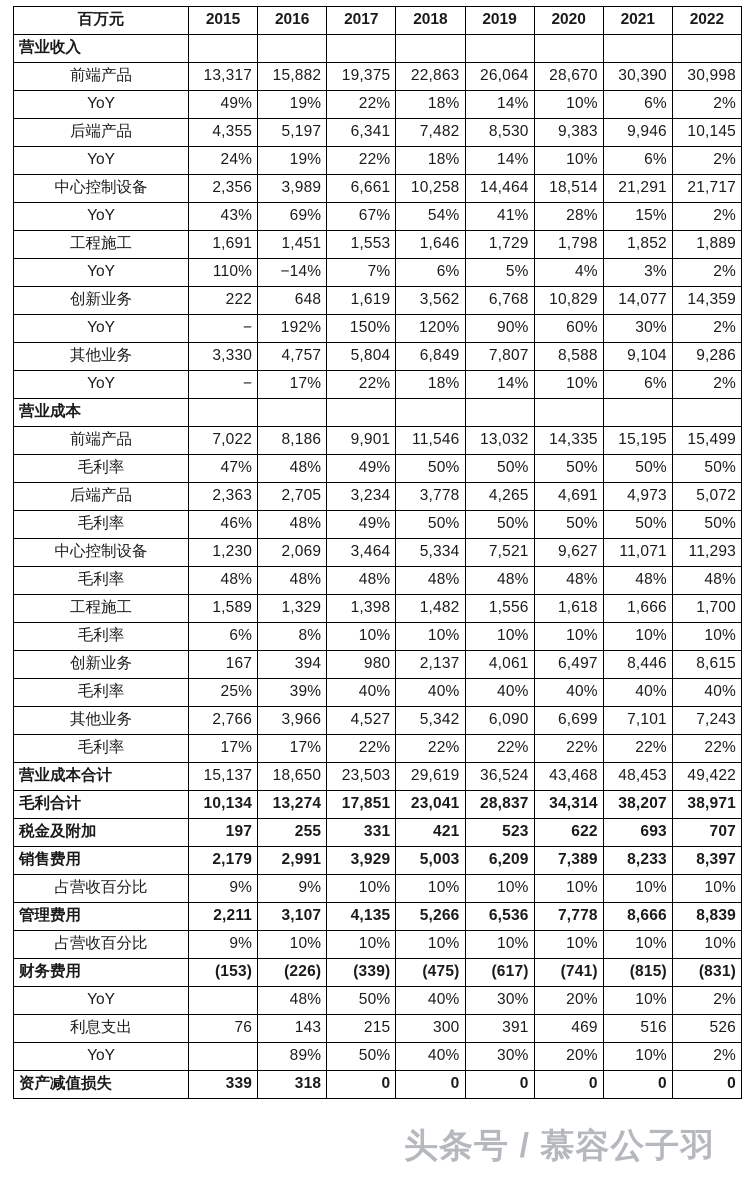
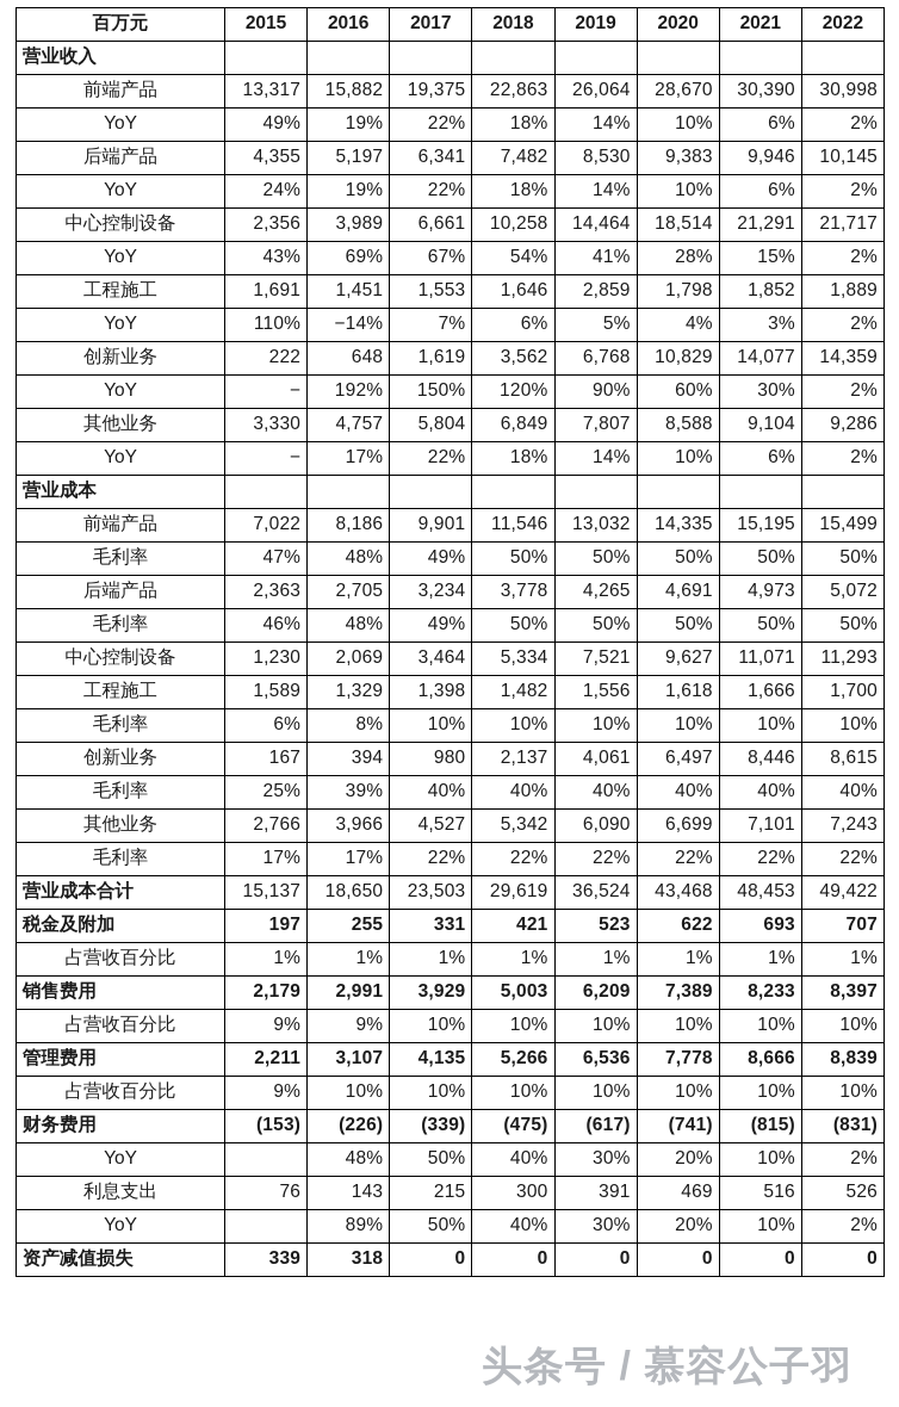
  百万元	2015	2016	2017	2018	2019	2020	2021	2022
  营业收入
  前端产品	13,317	15,882	19,375	22,863	26,064	28,670	30,390	30,998
  YoY	49%	19%	22%	18%	14%	10%	6%	2%
  后端产品	4,355	5,197	6,341	7,482	8,530	9,383	9,946	10,145
  YoY	24%	19%	22%	18%	14%	10%	6%	2%
  中心控制设备	2,356	3,989	6,661	10,258	14,464	18,514	21,291	21,717
  YoY	43%	69%	67%	54%	41%	28%	15%	2%
- 工程施工	1,691	1,451	1,553	1,646	1,729	1,798	1,852	1,889
+ 工程施工	1,691	1,451	1,553	1,646	2,859	1,798	1,852	1,889
  YoY	110%	−14%	7%	6%	5%	4%	3%	2%
  创新业务	222	648	1,619	3,562	6,768	10,829	14,077	14,359
  YoY	−	192%	150%	120%	90%	60%	30%	2%
  其他业务	3,330	4,757	5,804	6,849	7,807	8,588	9,104	9,286
  YoY	−	17%	22%	18%	14%	10%	6%	2%
  营业成本
  前端产品	7,022	8,186	9,901	11,546	13,032	14,335	15,195	15,499
  毛利率	47%	48%	49%	50%	50%	50%	50%	50%
  后端产品	2,363	2,705	3,234	3,778	4,265	4,691	4,973	5,072
  毛利率	46%	48%	49%	50%	50%	50%	50%	50%
  中心控制设备	1,230	2,069	3,464	5,334	7,521	9,627	11,071	11,293
- 毛利率	48%	48%	48%	48%	48%	48%	48%	48%
  工程施工	1,589	1,329	1,398	1,482	1,556	1,618	1,666	1,700
  毛利率	6%	8%	10%	10%	10%	10%	10%	10%
  创新业务	167	394	980	2,137	4,061	6,497	8,446	8,615
  毛利率	25%	39%	40%	40%	40%	40%	40%	40%
  其他业务	2,766	3,966	4,527	5,342	6,090	6,699	7,101	7,243
  毛利率	17%	17%	22%	22%	22%	22%	22%	22%
  营业成本合计	15,137	18,650	23,503	29,619	36,524	43,468	48,453	49,422
- 毛利合计	10,134	13,274	17,851	23,041	28,837	34,314	38,207	38,971
  税金及附加	197	255	331	421	523	622	693	707
+ 占营收百分比	1%	1%	1%	1%	1%	1%	1%	1%
  销售费用	2,179	2,991	3,929	5,003	6,209	7,389	8,233	8,397
  占营收百分比	9%	9%	10%	10%	10%	10%	10%	10%
  管理费用	2,211	3,107	4,135	5,266	6,536	7,778	8,666	8,839
  占营收百分比	9%	10%	10%	10%	10%	10%	10%	10%
  财务费用	(153)	(226)	(339)	(475)	(617)	(741)	(815)	(831)
  YoY		48%	50%	40%	30%	20%	10%	2%
  利息支出	76	143	215	300	391	469	516	526
  YoY		89%	50%	40%	30%	20%	10%	2%
  资产减值损失	339	318	0	0	0	0	0	0
  头条号 / 慕容公子羽
